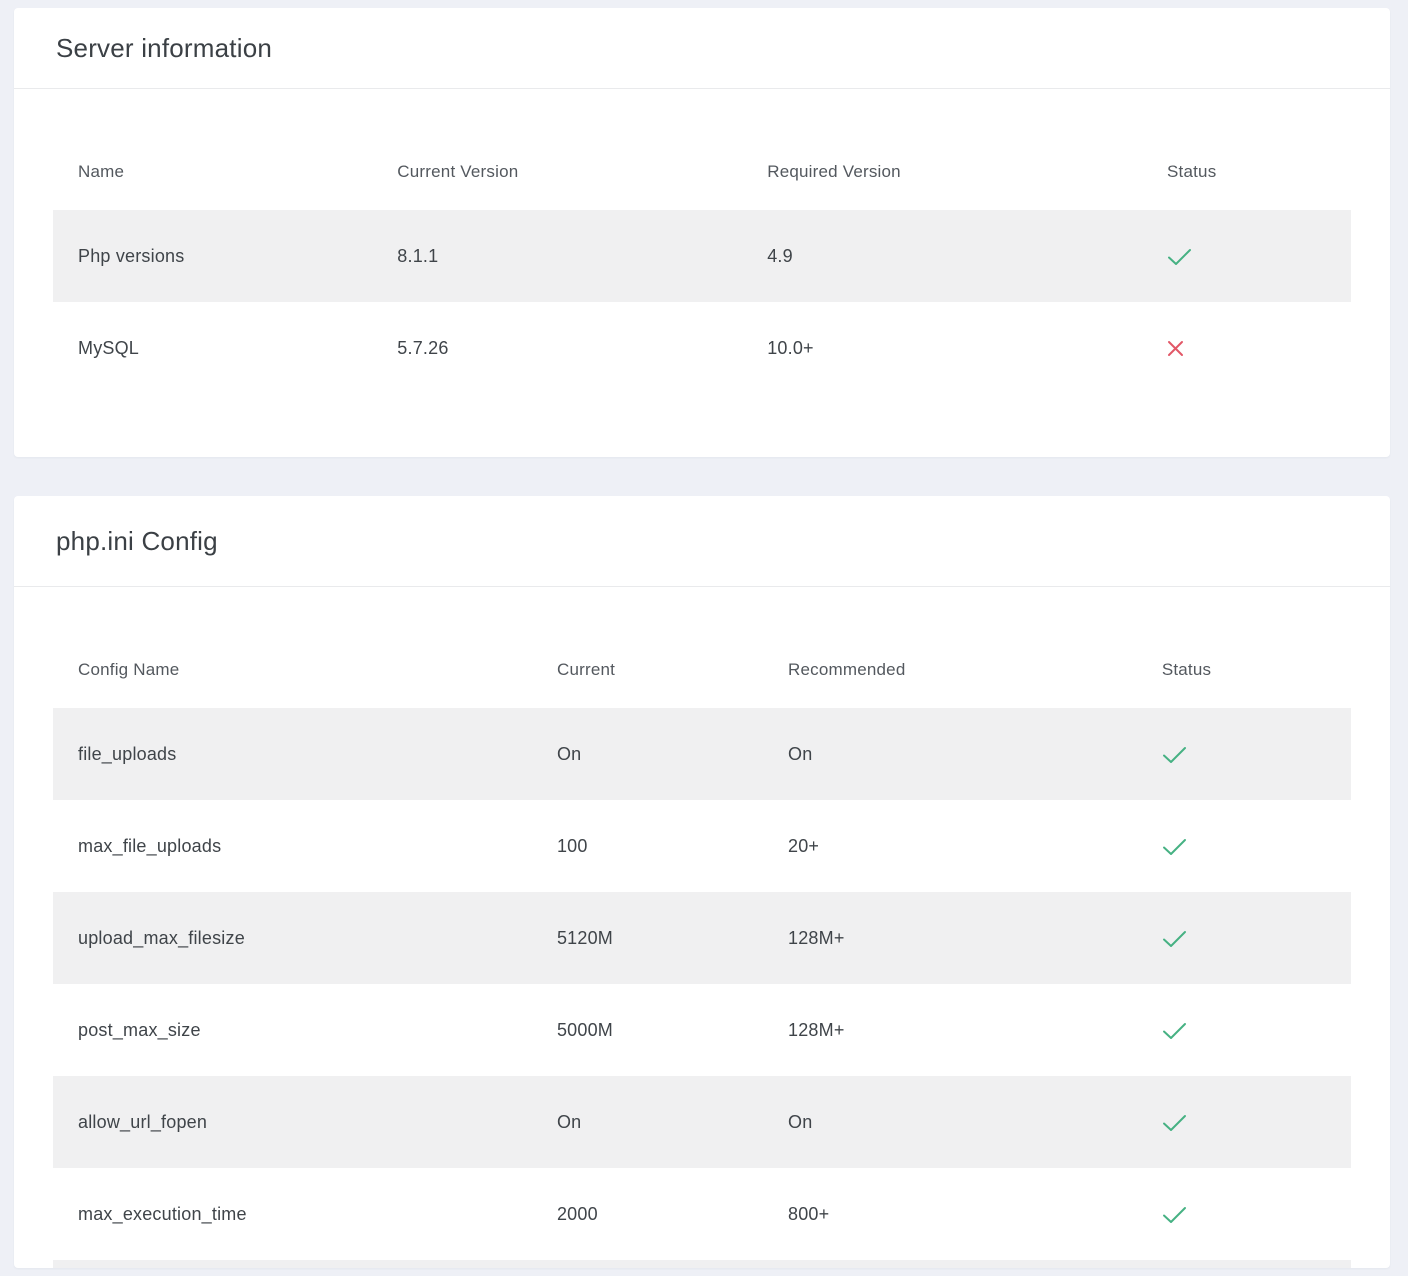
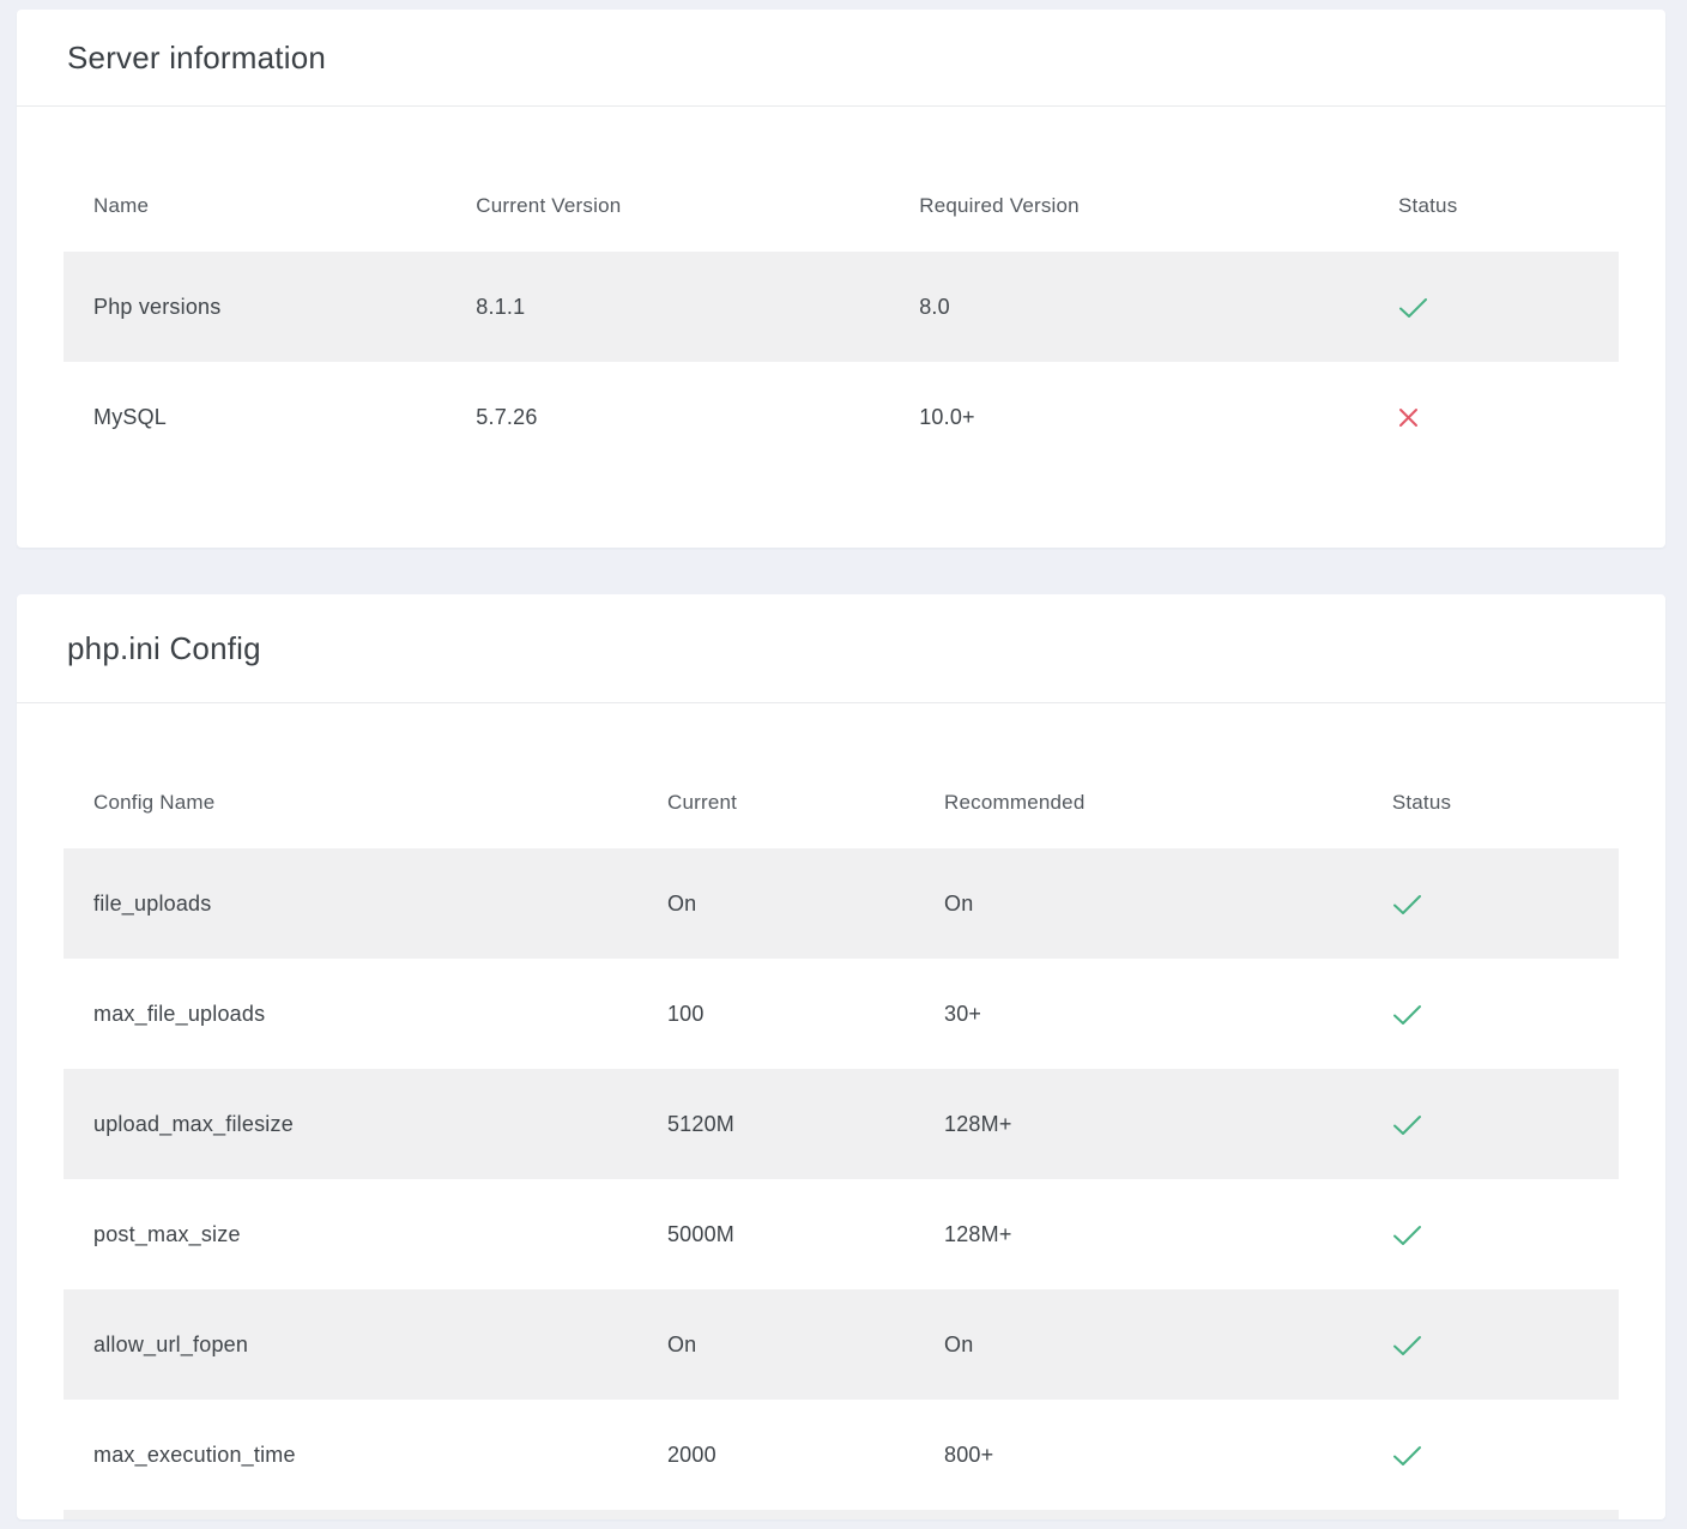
  Server information
  Name	Current Version	Required Version	Status
- Php versions	8.1.1	4.9
+ Php versions	8.1.1	8.0
  MySQL	5.7.26	10.0+
  php.ini Config
  Config Name	Current	Recommended	Status
  file_uploads	On	On
- max_file_uploads	100	20+
+ max_file_uploads	100	30+
  upload_max_filesize	5120M	128M+
  post_max_size	5000M	128M+
  allow_url_fopen	On	On
  max_execution_time	2000	800+
